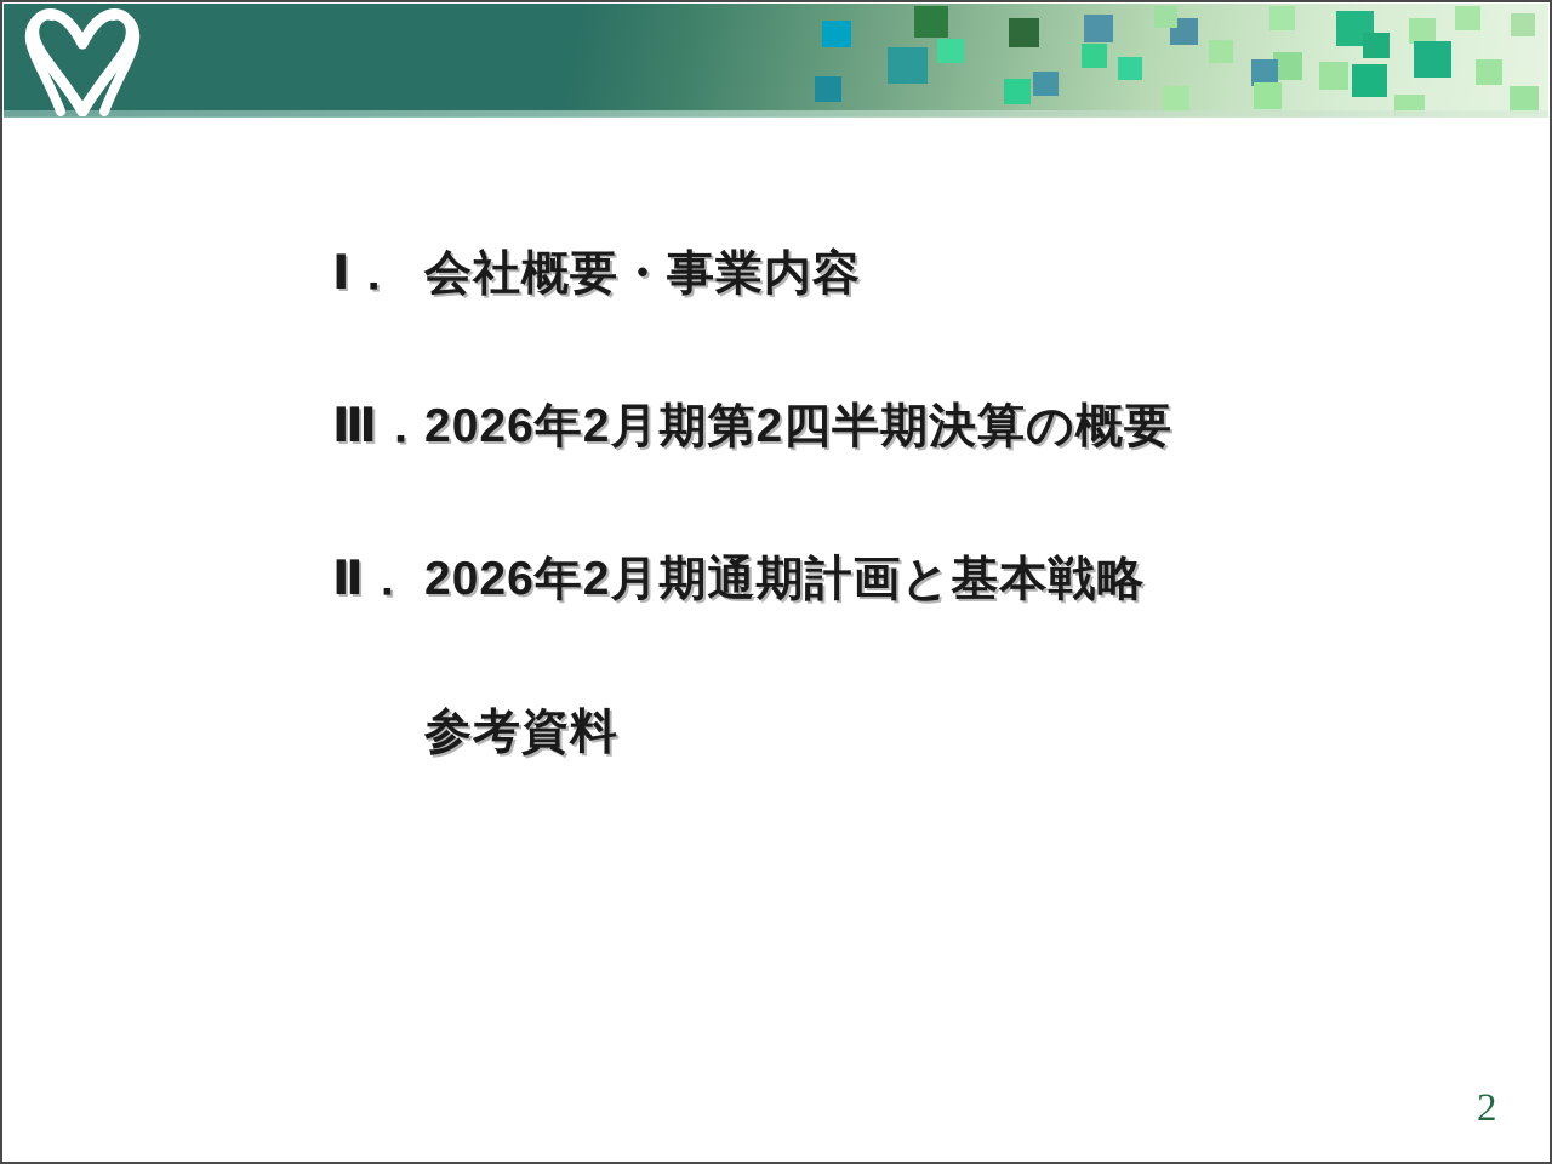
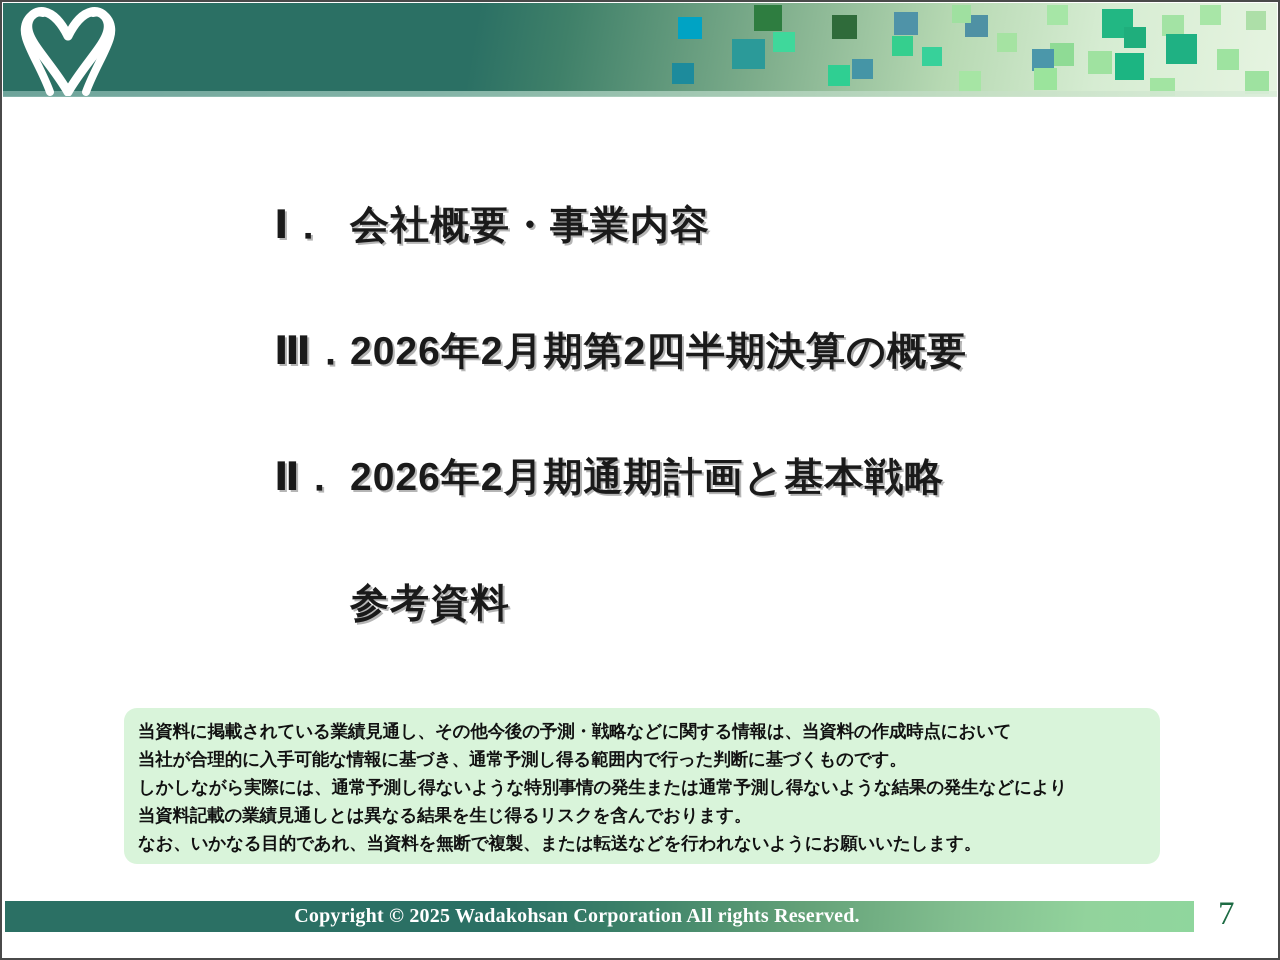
  Ⅰ．
  会社概要・事業内容
  Ⅲ．
  2026年2月期第2四半期決算の概要
  Ⅱ．
  2026年2月期通期計画と基本戦略
  参考資料
+ 当資料に掲載されている業績見通し、その他今後の予測・戦略などに関する情報は、当資料の作成時点において
+ 当社が合理的に入手可能な情報に基づき、通常予測し得る範囲内で行った判断に基づくものです。
+ しかしながら実際には、通常予測し得ないような特別事情の発生または通常予測し得ないような結果の発生などにより
+ 当資料記載の業績見通しとは異なる結果を生じ得るリスクを含んでおります。
+ なお、いかなる目的であれ、当資料を無断で複製、または転送などを行われないようにお願いいたします。
+ Copyright © 2025 Wadakohsan Corporation All rights Reserved.
- 2
+ 7
